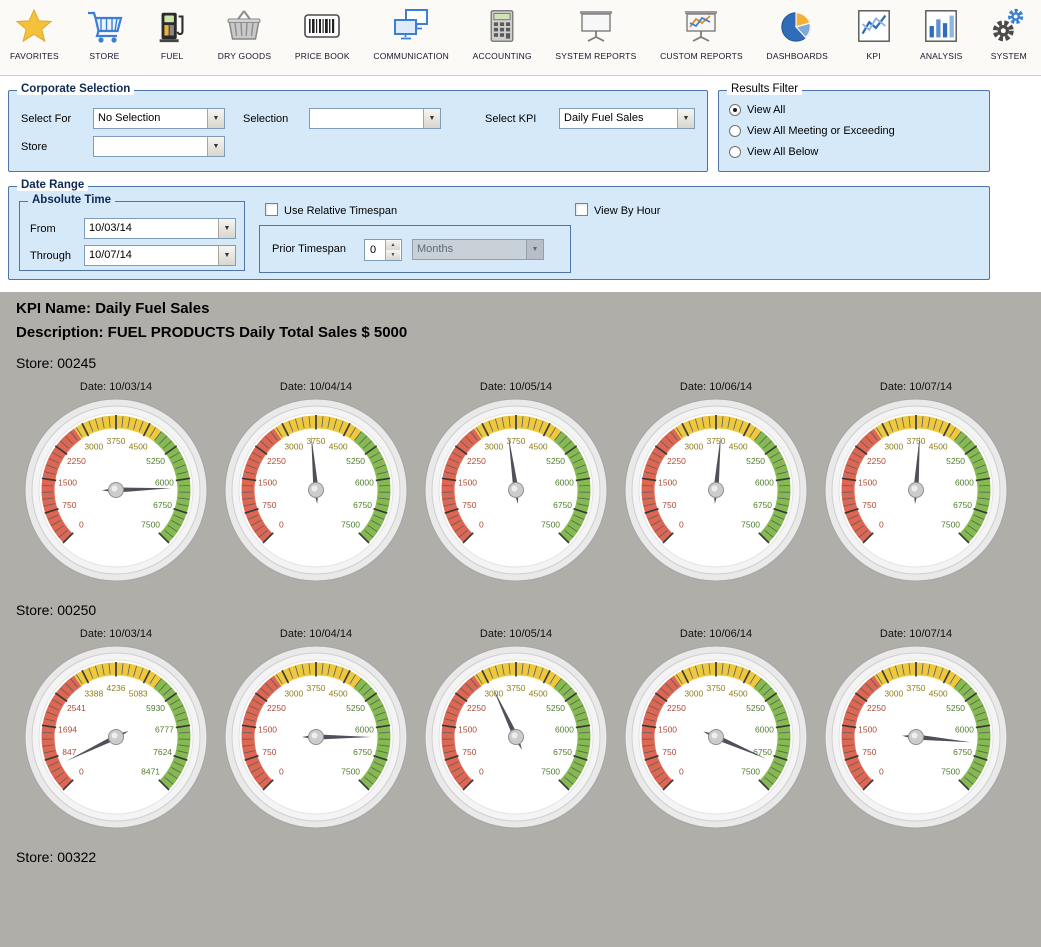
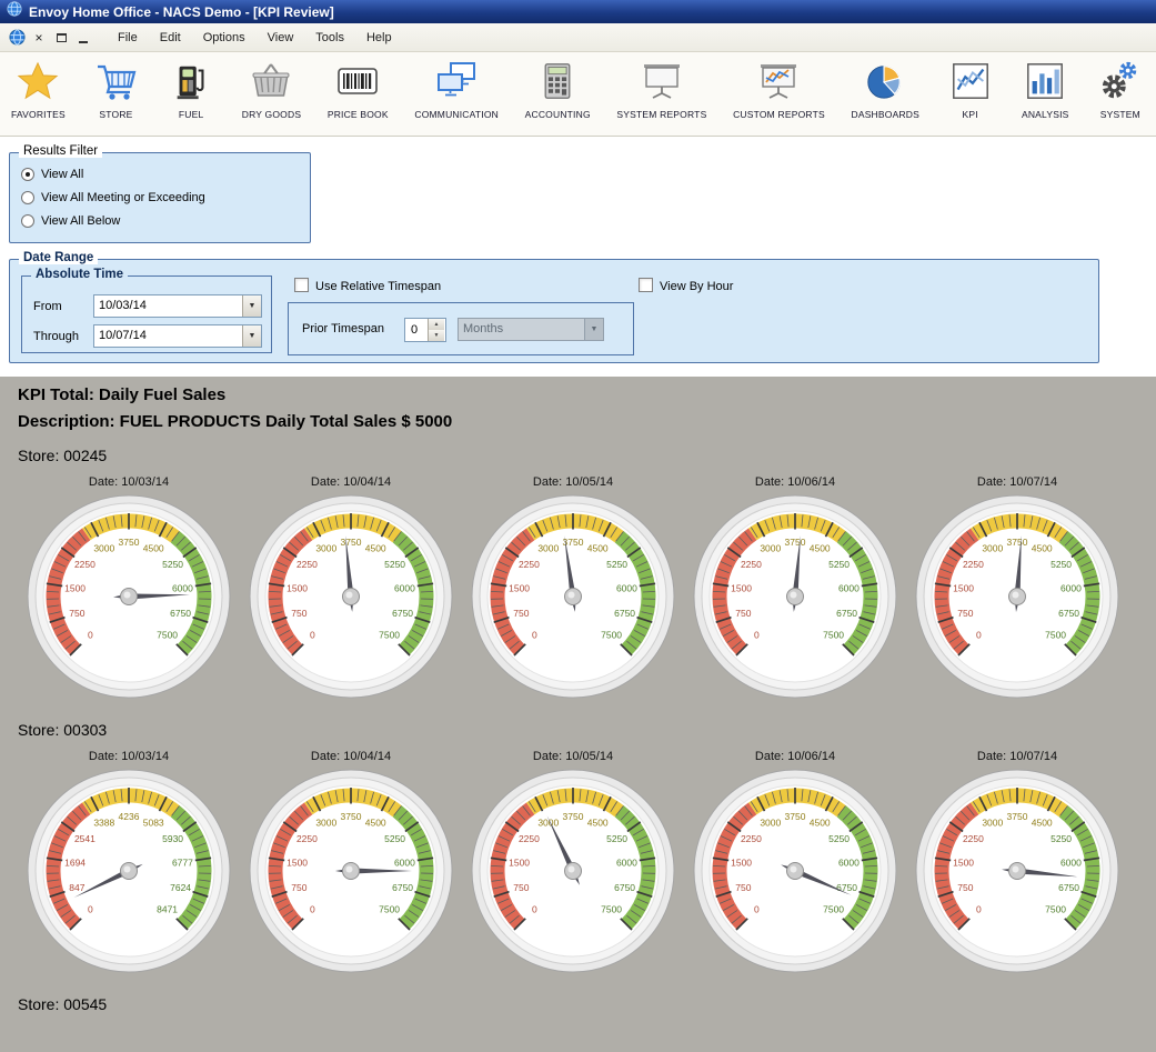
+ Envoy Home Office - NACS Demo - [KPI Review]
+ ×
+ File
+ Edit
+ Options
+ View
+ Tools
+ Help
  FAVORITES
  STORE
  FUEL
  DRY GOODS
  PRICE BOOK
  COMMUNICATION
  ACCOUNTING
  SYSTEM REPORTS
  CUSTOM REPORTS
  DASHBOARDS
  KPI
  ANALYSIS
  SYSTEM
- Corporate Selection
- Select For
- No Selection
- Selection
- Select KPI
- Daily Fuel Sales
- Store
  Results Filter
  View All
  View All Meeting or Exceeding
  View All Below
  Date Range
  Absolute Time
  From
  10/03/14
  Through
  10/07/14
  Use Relative Timespan
  Prior Timespan
  0
  Months
  View By Hour
- KPI Name: Daily Fuel Sales
+ KPI Total: Daily Fuel Sales
  Description: FUEL PRODUCTS Daily Total Sales $ 5000
  Store: 00245
  Date: 10/03/14
  0
  750
  1500
  2250
  3000
  3750
  4500
  5250
  6000
  6750
  7500
  Date: 10/04/14
  0
  750
  1500
  2250
  3000
  3750
  4500
  5250
  6000
  6750
  7500
  Date: 10/05/14
  0
  750
  1500
  2250
  3000
  750
  4500
  5250
  6000
  6750
  7500
  Date: 10/06/14
  0
  750
  1500
  2250
  3000
  3750
  4500
  5250
  6000
  6750
  7500
  Date: 10/07/14
  0
  750
  1500
  2250
  3000
  3750
  4500
  5250
  6000
  6750
  7500
- Store: 00250
+ Store: 00303
  Date: 10/03/14
  0
  847
  1694
  2541
  3388
  4236
  5083
  5930
  6777
  7624
  8471
  Date: 10/04/14
  0
  750
  1500
  2250
  3000
  3750
  4500
  5250
  6000
  6750
  7500
  Date: 10/05/14
  0
  750
  1500
  2250
  3000
  3750
  4500
  5250
  6000
  6750
  7500
  Date: 10/06/14
  0
  750
  1500
  2250
  3000
  3750
  4500
  5250
  6000
  6750
  7500
  Date: 10/07/14
  0
  750
  1500
  2250
  3000
  3750
  4500
  5250
  6000
  6750
  7500
- Store: 00322
+ Store: 00545
